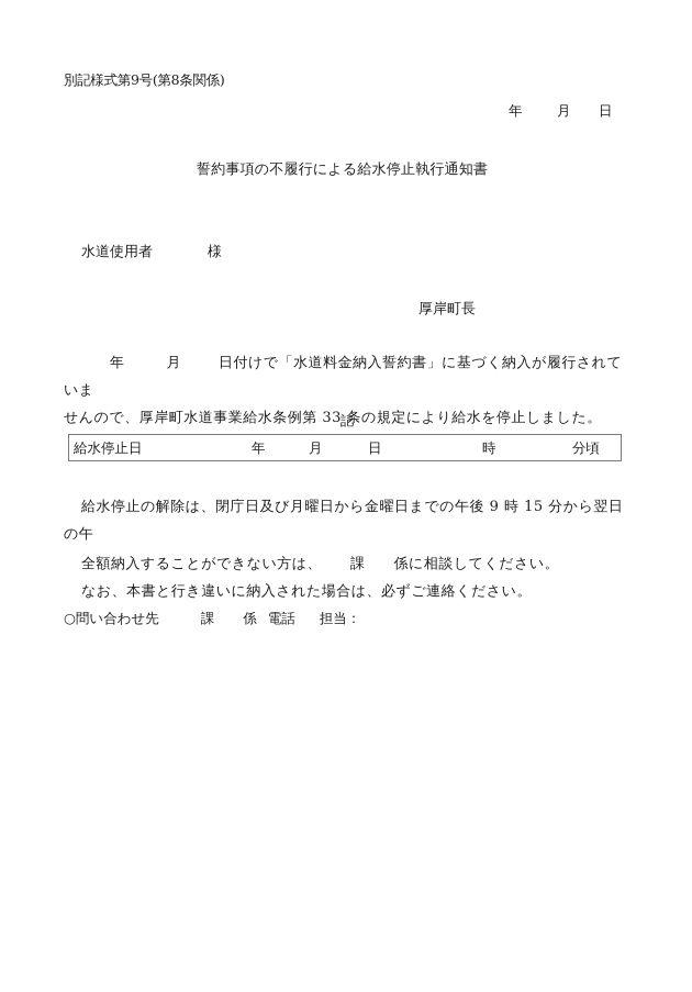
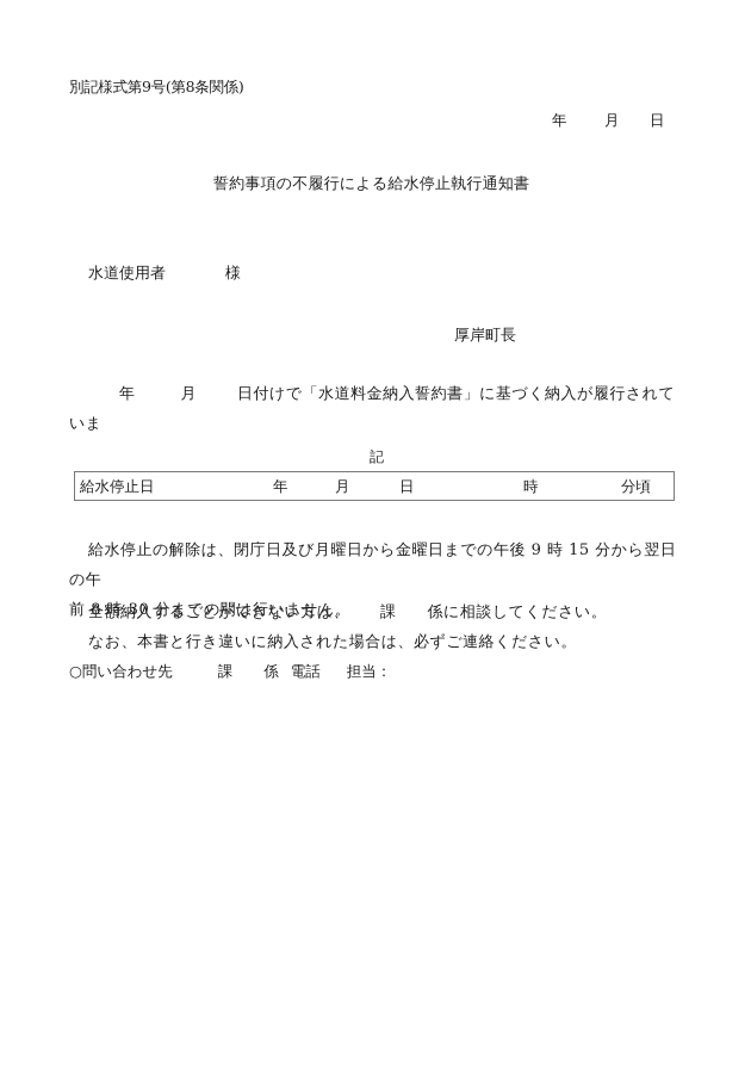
  別記様式第9号(第8条関係)
  年 月 日
  誓約事項の不履行による給水停止執行通知書
  水道使用者 様
  厚岸町長
  年 月 日付けで「水道料金納入誓約書」に基づく納入が履行されていま
- せんので、厚岸町水道事業給水条例第 33 条の規定により給水を停止しました。
  記
  給水停止日
  年
  月
  日
  時
  分頃
  給水停止の解除は、閉庁日及び月曜日から金曜日までの午後 9 時 15 分から翌日の午
+ 前 8 時 30 分までの間は行いません。
  全額納入することができない方は、 課 係に相談してください。
  なお、本書と行き違いに納入された場合は、必ずご連絡ください。
  ○問い合わせ先 課 係 電話 担当：
